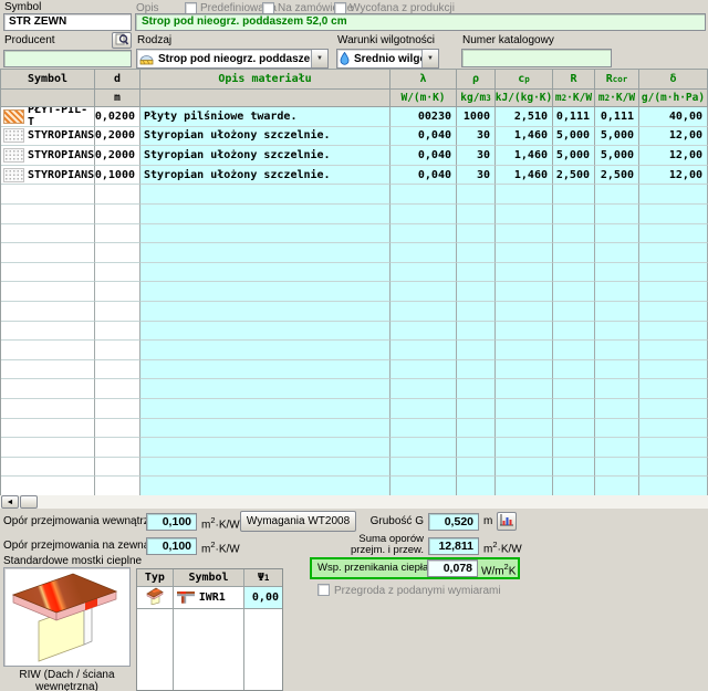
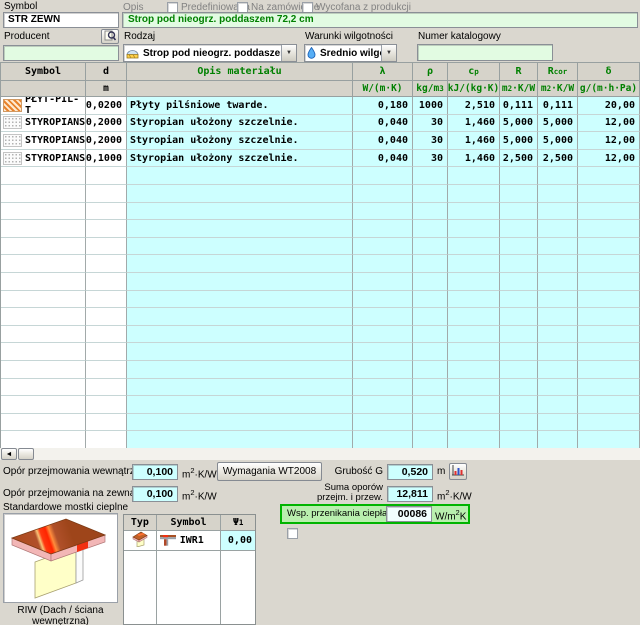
  Symbol
  STR ZEWN
  Opis
  Predefiniow
  Na zamówie
  Wycofana z produkcji
- Strop pod nieogrz. poddaszem 52,0 cm
+ Strop pod nieogrz. poddaszem 72,2 cm
  Producent
  Rodzaj
  Strop pod nieogrz. poddasze
  Warunki wilgotności
  Średnio wilg
  Numer katalogowy
  Symbol
  d
  Opis materiału
  λ
  ρ
  c
  p
  R
  R
  cor
  δ
  m
  W/(m·K)
  kg/m
  3
  kJ/(kg·K)
  m
  2
  ·K/W
  m
  2
  ·K/W
  g/(m·h·Pa)
  PŁYT-PIL-T
  0,0200
  Płyty pilśniowe twarde.
- 00230
+ 0,180
  1000
  2,510
  0,111
  0,111
- 40,00
+ 20,00
  STYROPIANS
  0,2000
  Styropian ułożony szczelnie.
  0,040
  30
  1,460
  5,000
  5,000
  12,00
  STYROPIANS
  0,2000
  Styropian ułożony szczelnie.
  0,040
  30
  1,460
  5,000
  5,000
  12,00
  STYROPIANS
  0,1000
  Styropian ułożony szczelnie.
  0,040
  30
  1,460
  2,500
  2,500
  12,00
  Opór przejmowania wewnątr
  0,100
  m2·K/W
  Opór przejmowania na zewn
  0,100
  m2·K/W
  Wymagania WT2008
  Grubość G
  0,520
  m
  Suma oporów
  przejm. i przew.
  12,811
  m2·K/W
  Standardowe mostki cieplne
  Wsp. przenikania ciepła
- 0,078
+ 00086
  W/m2K
- Przegroda z podanymi wymiarami
  RIW (Dach / ściana
  wewnętrzna)
  Typ
  Symbol
  Ψ
  1
  IWR1
  0,00
